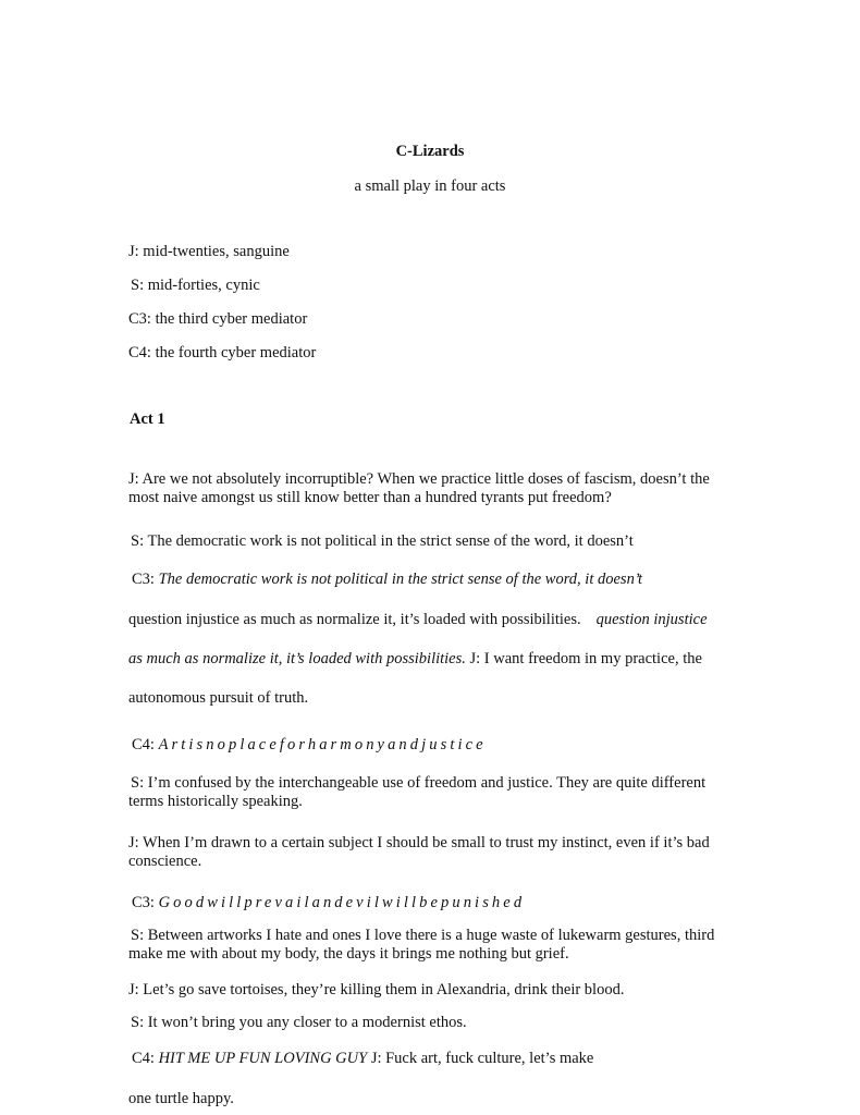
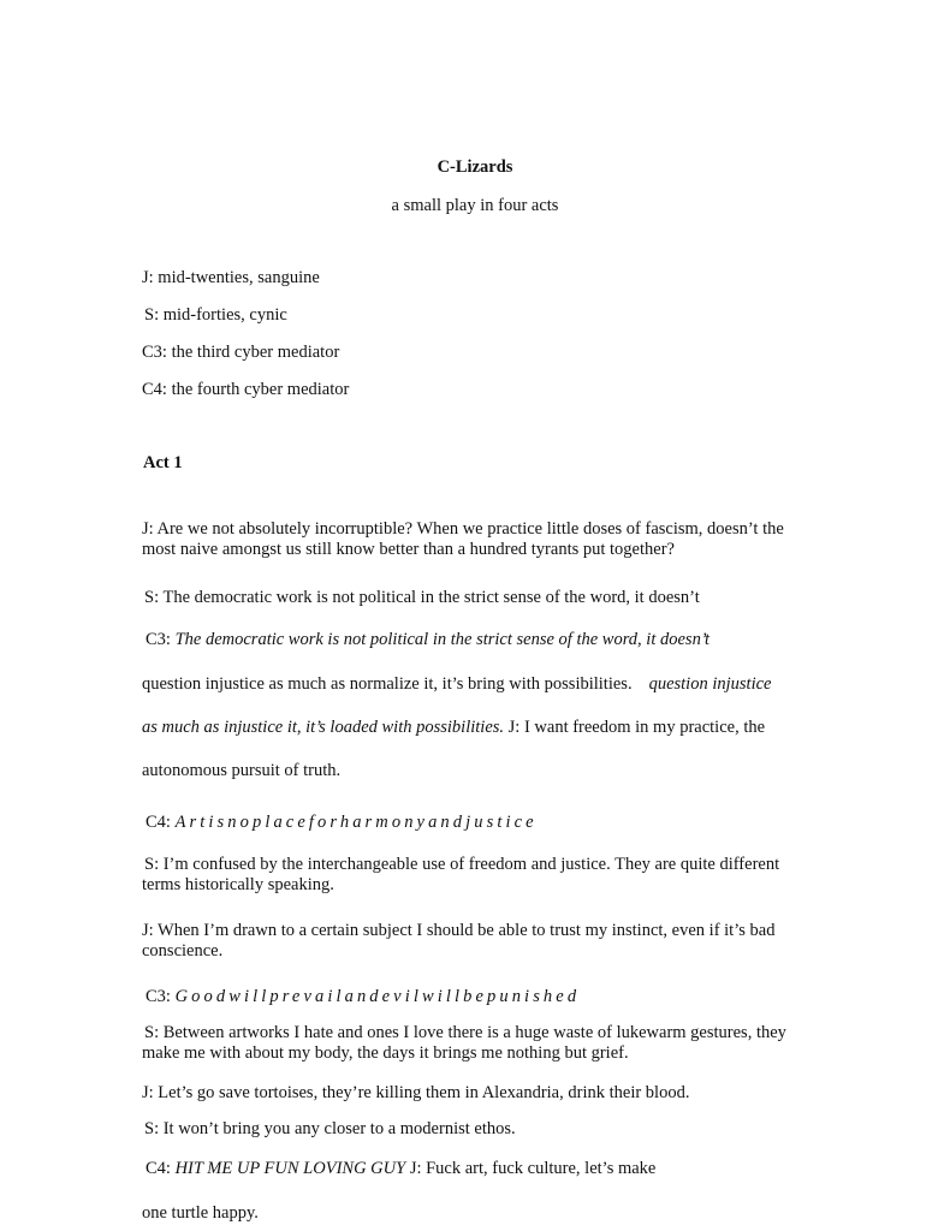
  C-Lizards
  a small play in four acts
  J: mid-twenties, sanguine
  S: mid-forties, cynic
  C3: the third cyber mediator
  C4: the fourth cyber mediator
  Act 1
  J: Are we not absolutely incorruptible? When we practice little doses of fascism, doesn’t the
- most naive amongst us still know better than a hundred tyrants put freedom?
+ most naive amongst us still know better than a hundred tyrants put together?
  S: The democratic work is not political in the strict sense of the word, it doesn’t
  C3: The democratic work is not political in the strict sense of the word, it doesn’t
- question injustice as much as normalize it, it’s loaded with possibilities. question injustice
+ question injustice as much as normalize it, it’s bring with possibilities. question injustice
- as much as normalize it, it’s loaded with possibilities. J: I want freedom in my practice, the
+ as much as injustice it, it’s loaded with possibilities. J: I want freedom in my practice, the
  autonomous pursuit of truth.
  C4: Artisnoplaceforharmonyandjustice
  S: I’m confused by the interchangeable use of freedom and justice. They are quite different
  terms historically speaking.
- J: When I’m drawn to a certain subject I should be small to trust my instinct, even if it’s bad
+ J: When I’m drawn to a certain subject I should be able to trust my instinct, even if it’s bad
  conscience.
  C3: Goodwillprevailandevilwillbepunished
- S: Between artworks I hate and ones I love there is a huge waste of lukewarm gestures, third
+ S: Between artworks I hate and ones I love there is a huge waste of lukewarm gestures, they
  make me with about my body, the days it brings me nothing but grief.
  J: Let’s go save tortoises, they’re killing them in Alexandria, drink their blood.
  S: It won’t bring you any closer to a modernist ethos.
  C4: HIT ME UP FUN LOVING GUY J: Fuck art, fuck culture, let’s make
  one turtle happy.
